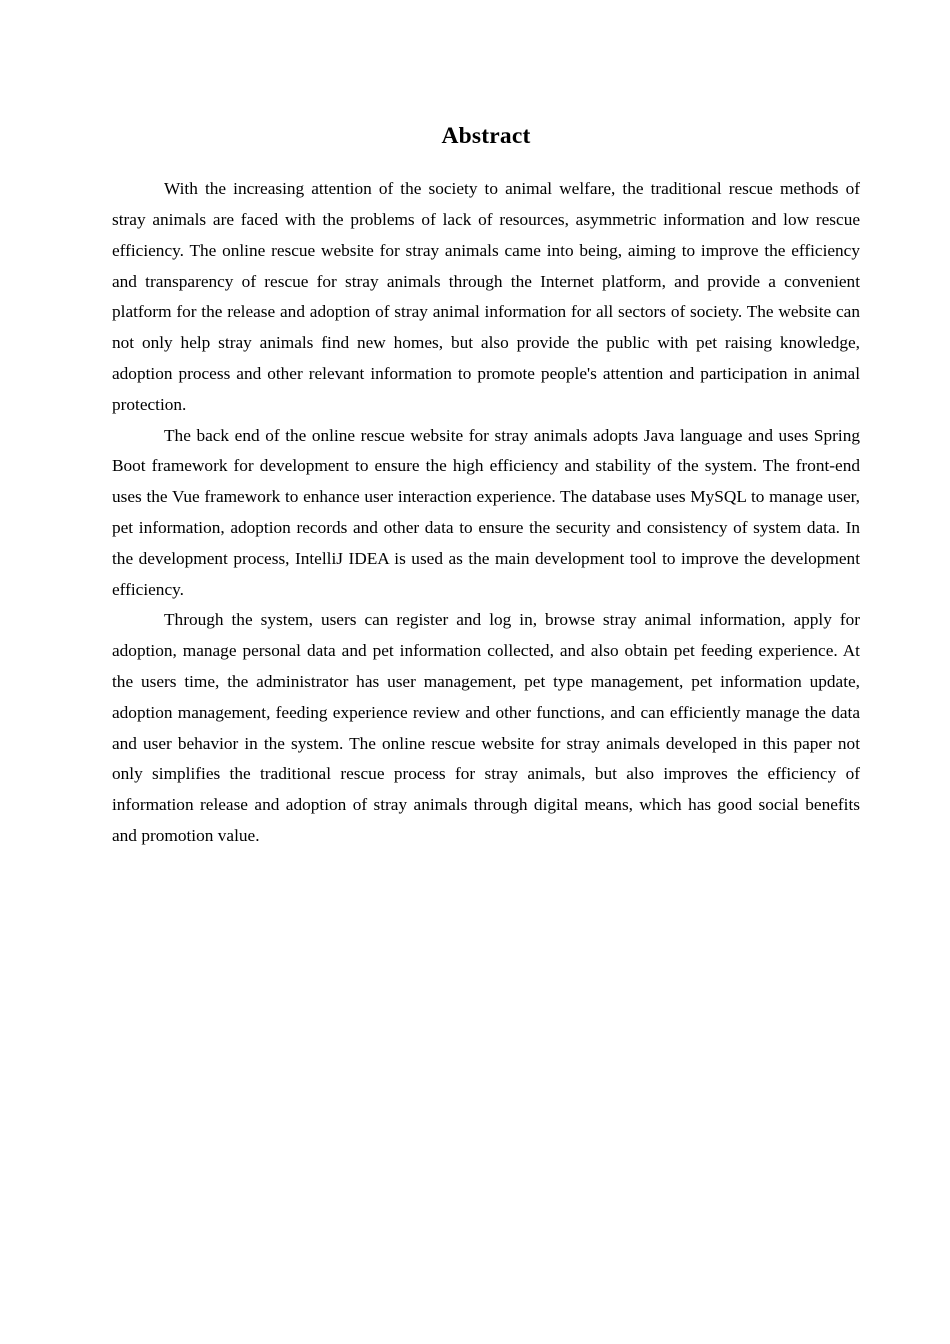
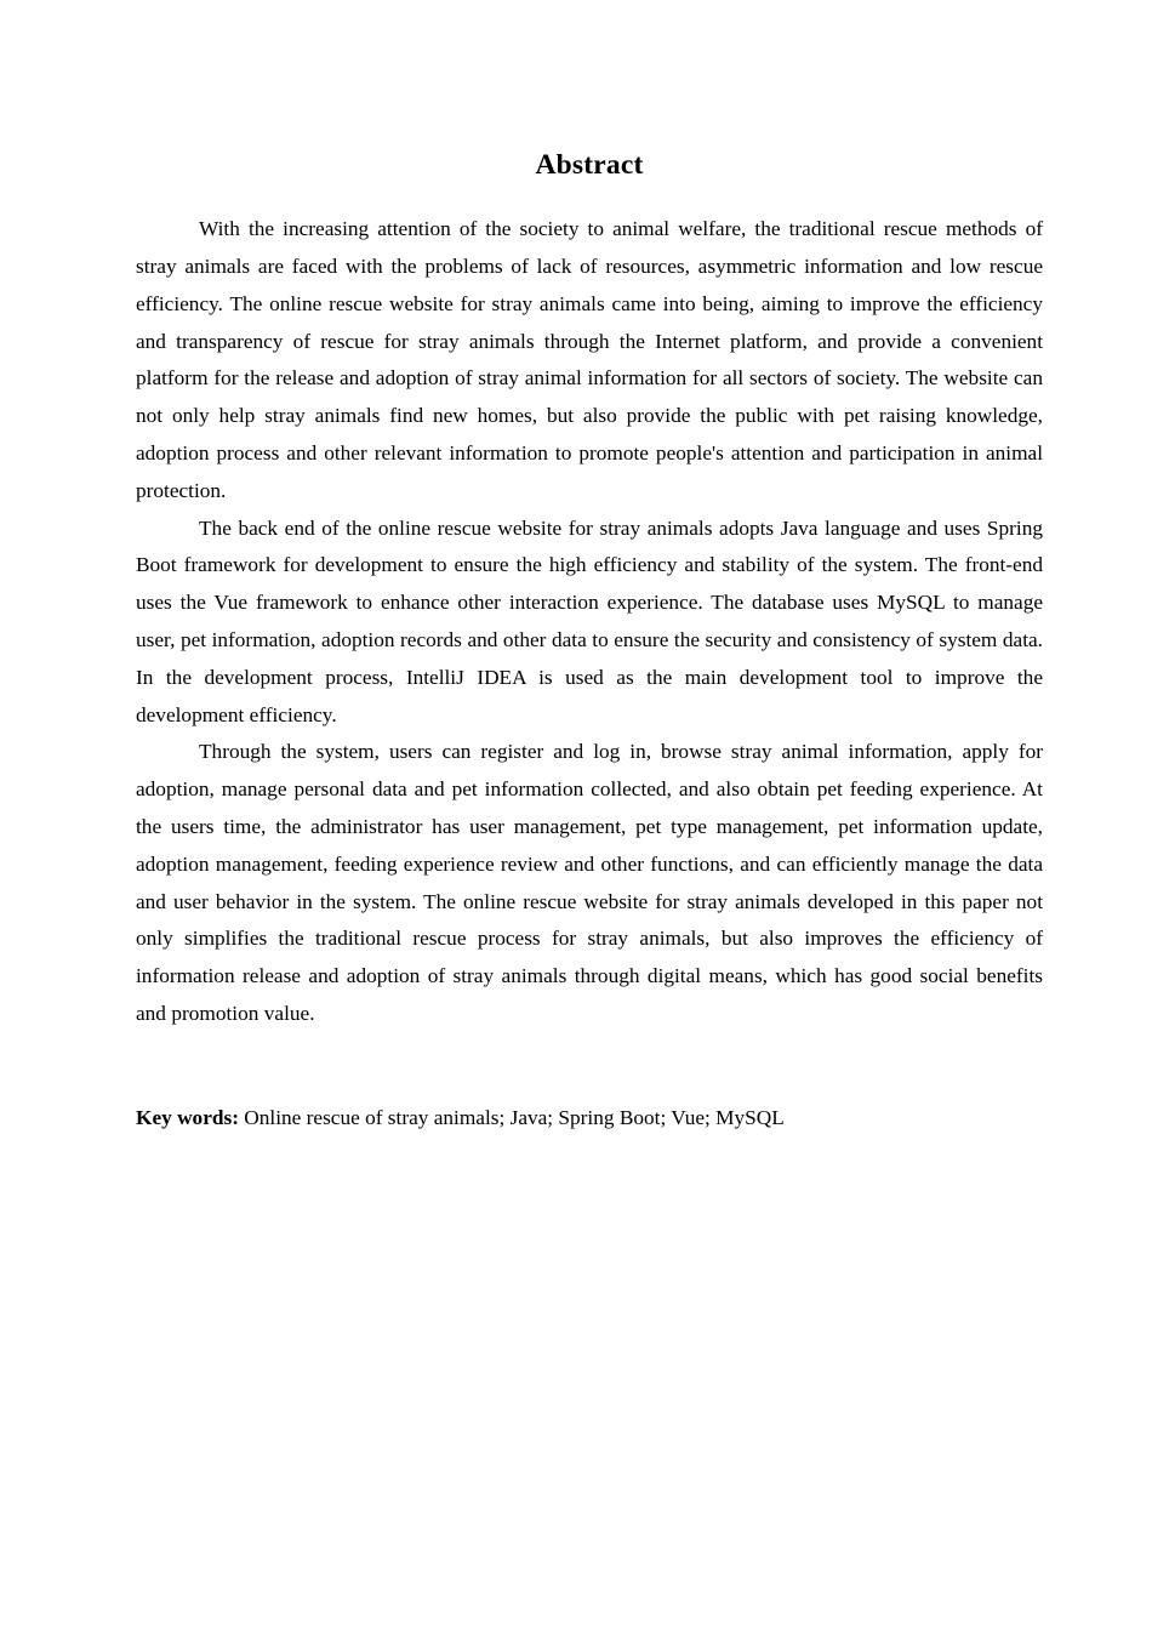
  Abstract
  With the increasing attention of the society to animal welfare, the traditional rescue methods of stray animals are faced with the problems of lack of resources, asymmetric information and low rescue efficiency. The online rescue website for stray animals came into being, aiming to improve the efficiency and transparency of rescue for stray animals through the Internet platform, and provide a convenient platform for the release and adoption of stray animal information for all sectors of society. The website can not only help stray animals find new homes, but also provide the public with pet raising knowledge, adoption process and other relevant information to promote people's attention and participation in animal protection.
- The back end of the online rescue website for stray animals adopts Java language and uses Spring Boot framework for development to ensure the high efficiency and stability of the system. The front-end uses the Vue framework to enhance user interaction experience. The database uses MySQL to manage user, pet information, adoption records and other data to ensure the security and consistency of system data. In the development process, IntelliJ IDEA is used as the main development tool to improve the development efficiency.
+ The back end of the online rescue website for stray animals adopts Java language and uses Spring Boot framework for development to ensure the high efficiency and stability of the system. The front-end uses the Vue framework to enhance other interaction experience. The database uses MySQL to manage user, pet information, adoption records and other data to ensure the security and consistency of system data. In the development process, IntelliJ IDEA is used as the main development tool to improve the development efficiency.
  Through the system, users can register and log in, browse stray animal information, apply for adoption, manage personal data and pet information collected, and also obtain pet feeding experience. At the users time, the administrator has user management, pet type management, pet information update, adoption management, feeding experience review and other functions, and can efficiently manage the data and user behavior in the system. The online rescue website for stray animals developed in this paper not only simplifies the traditional rescue process for stray animals, but also improves the efficiency of information release and adoption of stray animals through digital means, which has good social benefits and promotion value.
+ Key words: Online rescue of stray animals; Java; Spring Boot; Vue; MySQL
